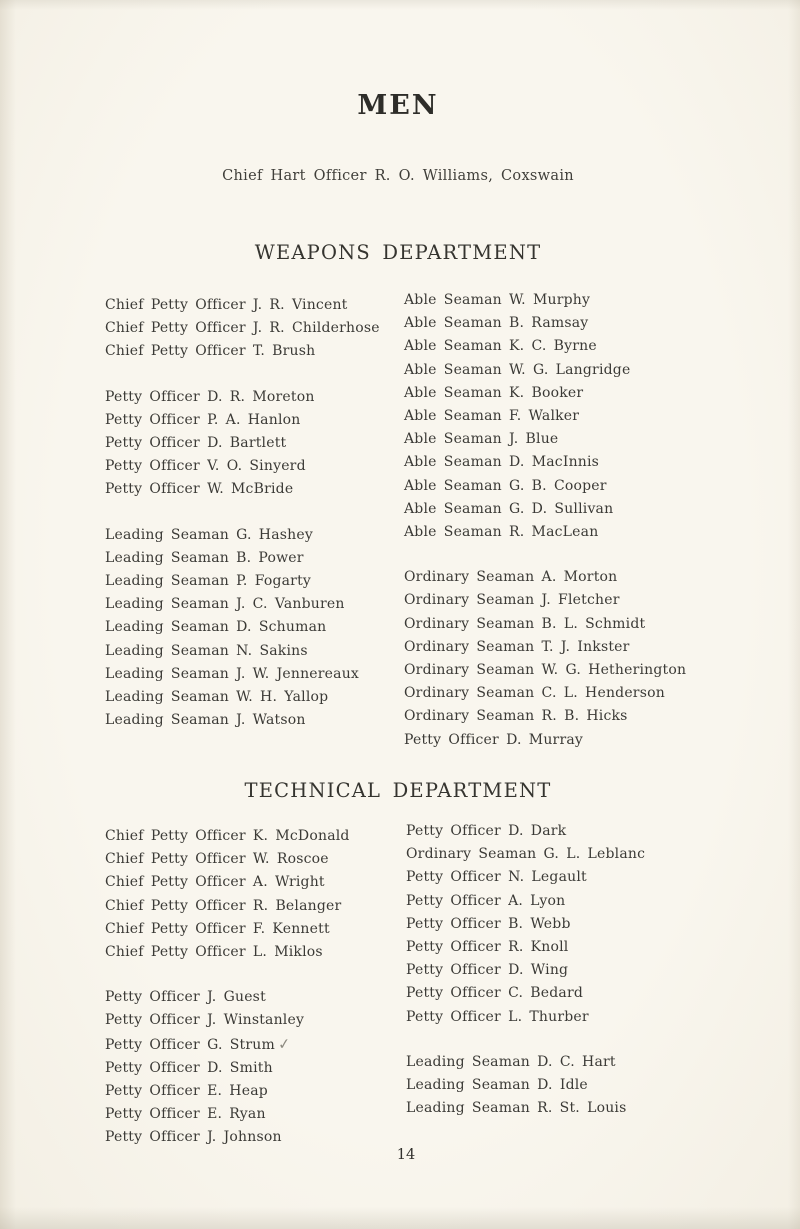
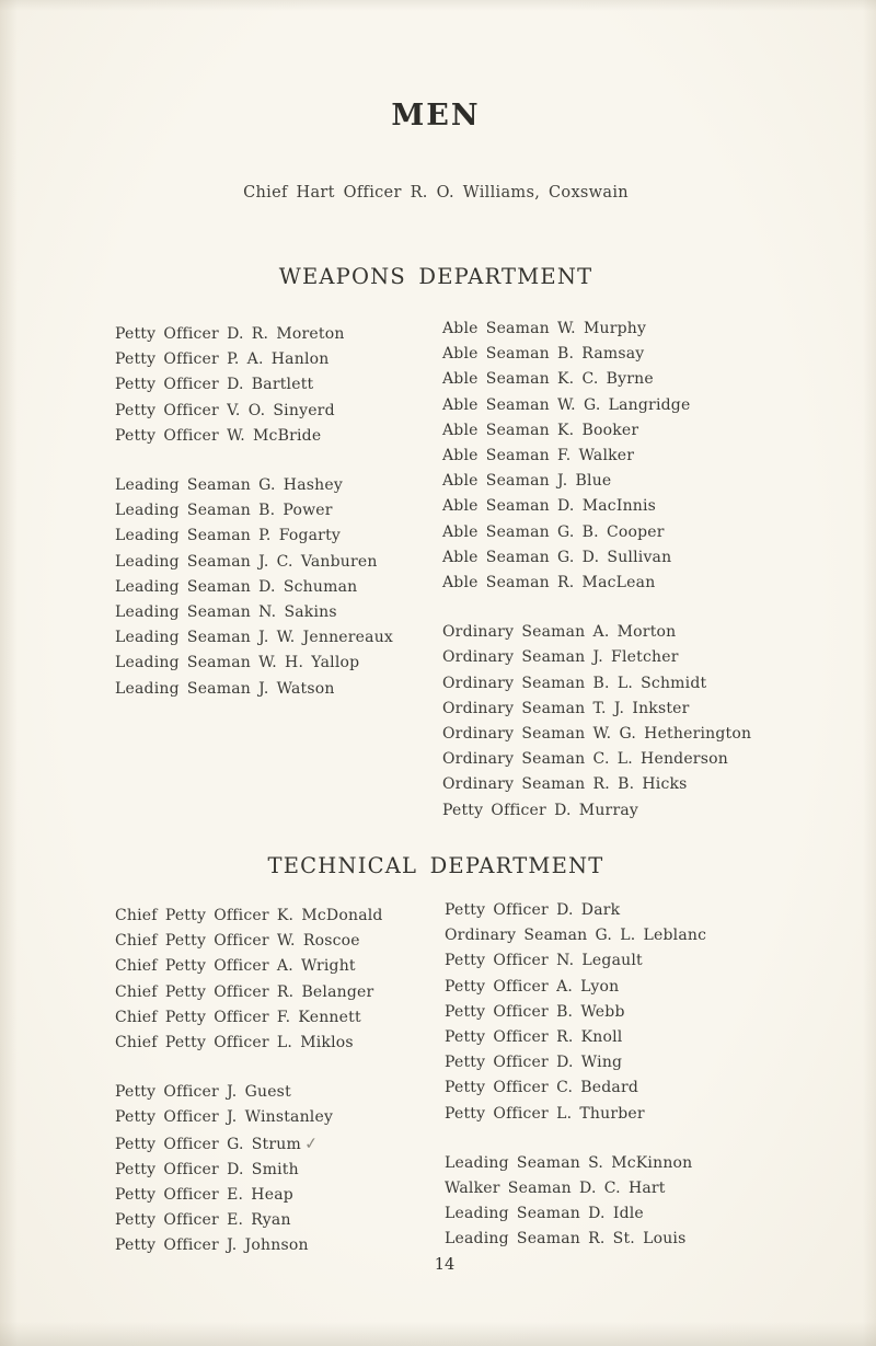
  MEN
  Chief Hart Officer R. O. Williams, Coxswain
  WEAPONS DEPARTMENT
- Chief Petty Officer J. R. Vincent
- Chief Petty Officer J. R. Childerhose
- Chief Petty Officer T. Brush
  Petty Officer D. R. Moreton
  Petty Officer P. A. Hanlon
  Petty Officer D. Bartlett
  Petty Officer V. O. Sinyerd
  Petty Officer W. McBride
  Leading Seaman G. Hashey
  Leading Seaman B. Power
  Leading Seaman P. Fogarty
  Leading Seaman J. C. Vanburen
  Leading Seaman D. Schuman
  Leading Seaman N. Sakins
  Leading Seaman J. W. Jennereaux
  Leading Seaman W. H. Yallop
  Leading Seaman J. Watson
  Able Seaman W. Murphy
  Able Seaman B. Ramsay
  Able Seaman K. C. Byrne
  Able Seaman W. G. Langridge
  Able Seaman K. Booker
  Able Seaman F. Walker
  Able Seaman J. Blue
  Able Seaman D. MacInnis
  Able Seaman G. B. Cooper
  Able Seaman G. D. Sullivan
  Able Seaman R. MacLean
  Ordinary Seaman A. Morton
  Ordinary Seaman J. Fletcher
  Ordinary Seaman B. L. Schmidt
  Ordinary Seaman T. J. Inkster
  Ordinary Seaman W. G. Hetherington
  Ordinary Seaman C. L. Henderson
  Ordinary Seaman R. B. Hicks
  Petty Officer D. Murray
  TECHNICAL DEPARTMENT
  Chief Petty Officer K. McDonald
  Chief Petty Officer W. Roscoe
  Chief Petty Officer A. Wright
  Chief Petty Officer R. Belanger
  Chief Petty Officer F. Kennett
  Chief Petty Officer L. Miklos
  Petty Officer J. Guest
  Petty Officer J. Winstanley
  Petty Officer D. Smith
  Petty Officer E. Heap
  Petty Officer E. Ryan
  Petty Officer J. Johnson
  Petty Officer D. Dark
  Ordinary Seaman G. L. Leblanc
  Petty Officer N. Legault
  Petty Officer A. Lyon
  Petty Officer B. Webb
  Petty Officer R. Knoll
  Petty Officer D. Wing
  Petty Officer C. Bedard
  Petty Officer L. Thurber
+ Leading Seaman S. McKinnon
- Leading Seaman D. C. Hart
+ Walker Seaman D. C. Hart
  Leading Seaman D. Idle
  Leading Seaman R. St. Louis
  14
